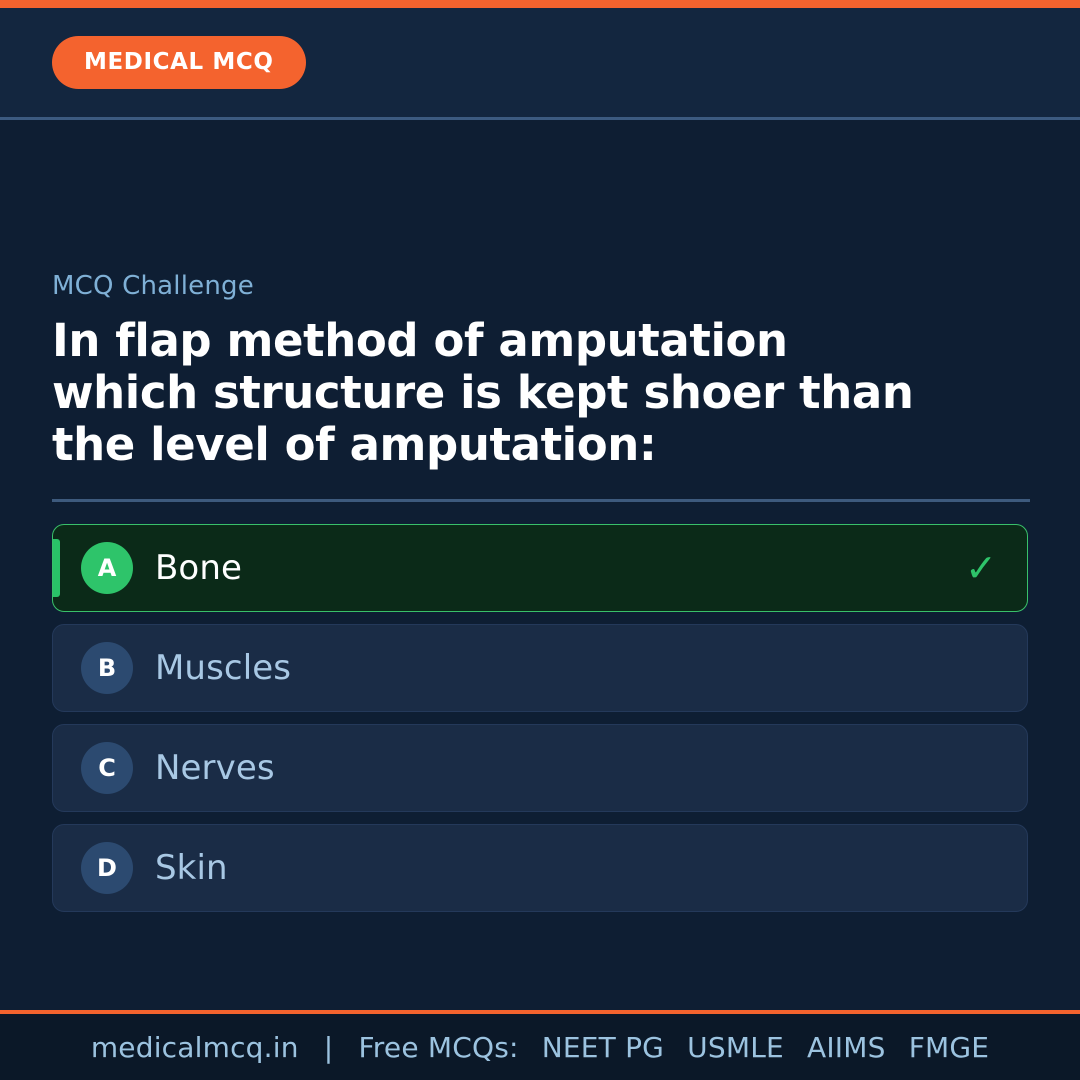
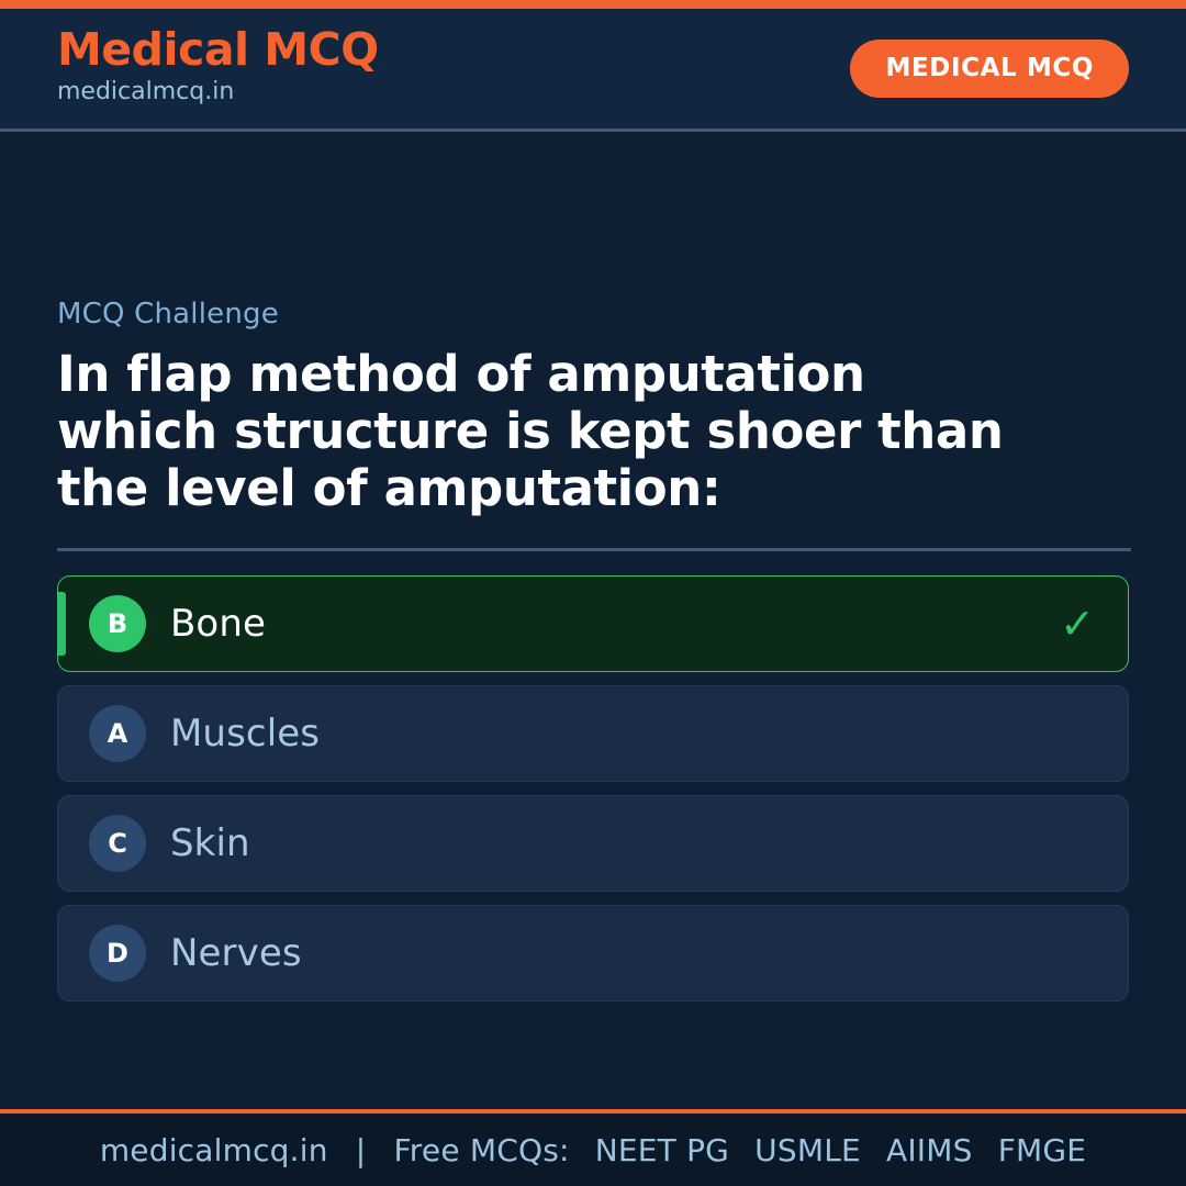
+ Medical MCQ
+ medicalmcq.in
  MEDICAL MCQ
  MCQ Challenge
  In flap method of amputation which structure is kept shoer than the level of amputation:
- A
+ B
  Bone
  ✓
- B
+ A
  Muscles
  C
- Nerves
+ Skin
  D
- Skin
+ Nerves
  medicalmcq.in | Free MCQs: NEET PG USMLE AIIMS FMGE
